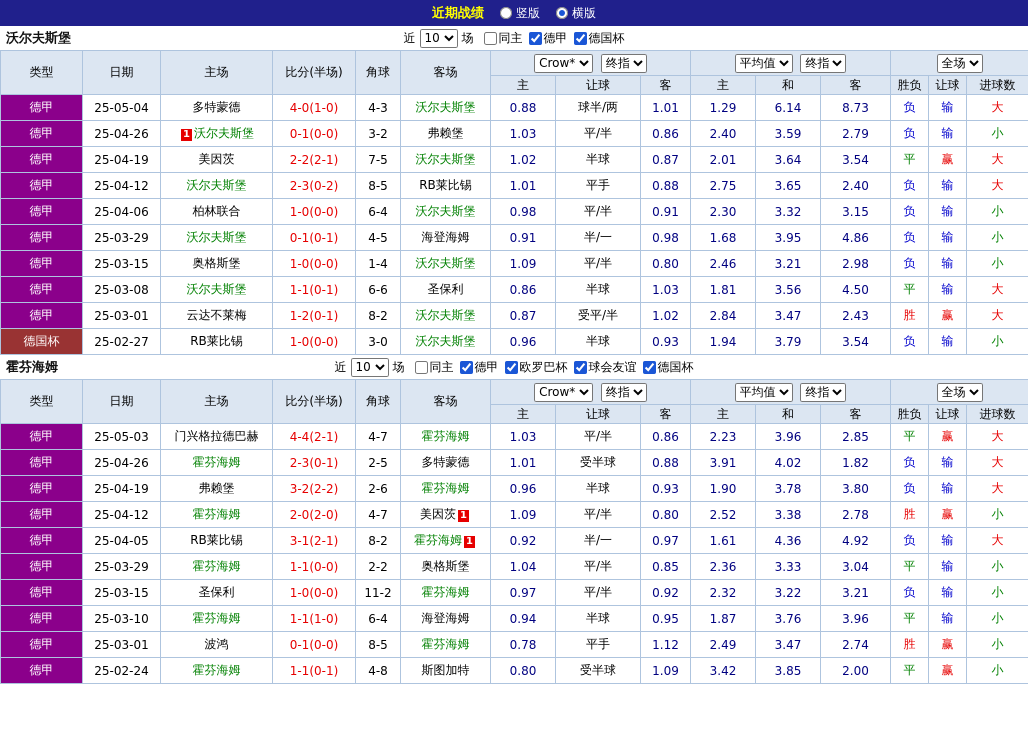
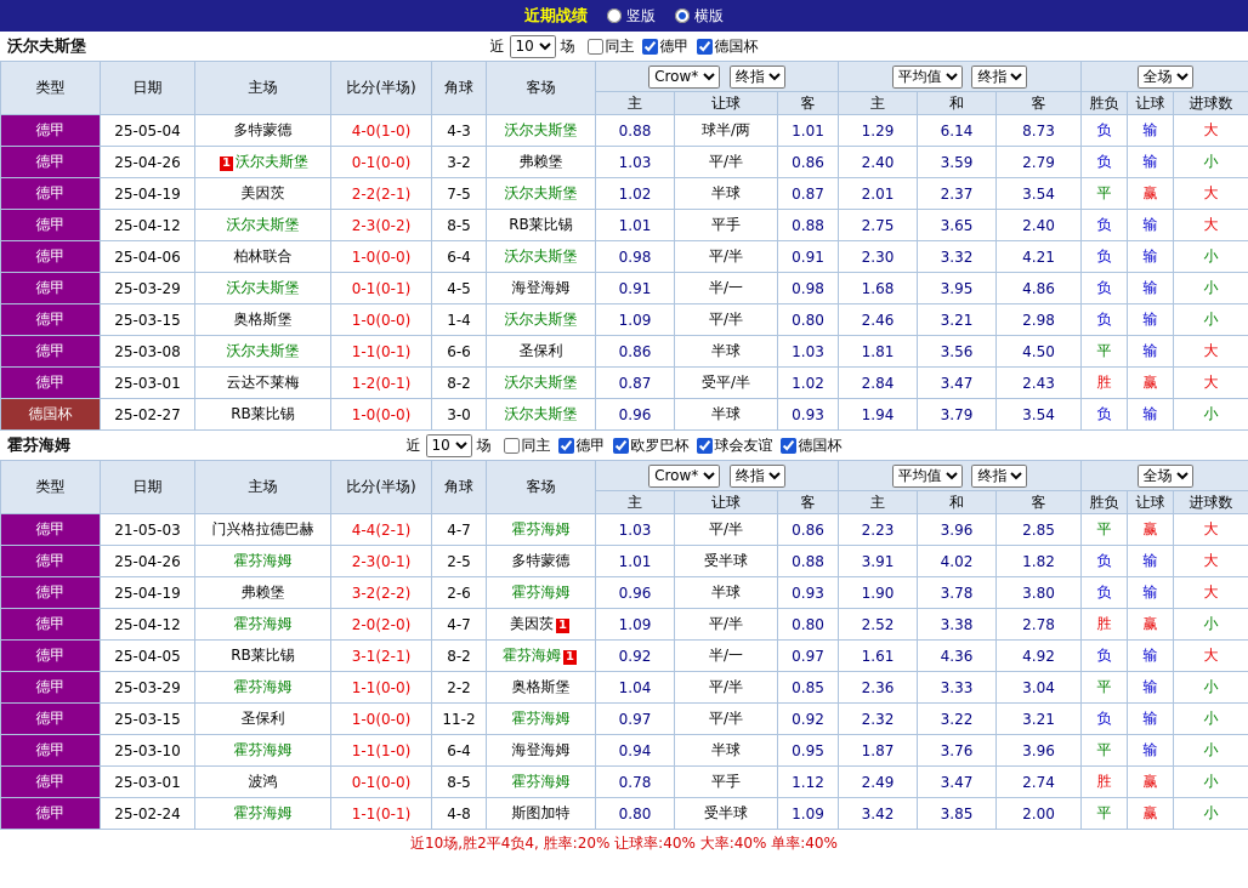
  近期战绩
  竖版
  横版
  沃尔夫斯堡
  近
  10
  场
  同主
  德甲
  德国杯
  类型	日期	主场	比分(半场)	角球	客场	Crow* 终指	平均值 终指	全场
  主	让球	客	主	和	客	胜负	让球	进球数
  德甲	25-05-04	多特蒙德	4-0(1-0)	4-3	沃尔夫斯堡	0.88	球半/两	1.01	1.29	6.14	8.73	负	输	大
  德甲	25-04-26	1 沃尔夫斯堡	0-1(0-0)	3-2	弗赖堡	1.03	平/半	0.86	2.40	3.59	2.79	负	输	小
- 德甲	25-04-19	美因茨	2-2(2-1)	7-5	沃尔夫斯堡	1.02	半球	0.87	2.01	3.64	3.54	平	赢	大
+ 德甲	25-04-19	美因茨	2-2(2-1)	7-5	沃尔夫斯堡	1.02	半球	0.87	2.01	2.37	3.54	平	赢	大
  德甲	25-04-12	沃尔夫斯堡	2-3(0-2)	8-5	RB莱比锡	1.01	平手	0.88	2.75	3.65	2.40	负	输	大
- 德甲	25-04-06	柏林联合	1-0(0-0)	6-4	沃尔夫斯堡	0.98	平/半	0.91	2.30	3.32	3.15	负	输	小
+ 德甲	25-04-06	柏林联合	1-0(0-0)	6-4	沃尔夫斯堡	0.98	平/半	0.91	2.30	3.32	4.21	负	输	小
  德甲	25-03-29	沃尔夫斯堡	0-1(0-1)	4-5	海登海姆	0.91	半/一	0.98	1.68	3.95	4.86	负	输	小
  德甲	25-03-15	奥格斯堡	1-0(0-0)	1-4	沃尔夫斯堡	1.09	平/半	0.80	2.46	3.21	2.98	负	输	小
  德甲	25-03-08	沃尔夫斯堡	1-1(0-1)	6-6	圣保利	0.86	半球	1.03	1.81	3.56	4.50	平	输	大
  德甲	25-03-01	云达不莱梅	1-2(0-1)	8-2	沃尔夫斯堡	0.87	受平/半	1.02	2.84	3.47	2.43	胜	赢	大
  德国杯	25-02-27	RB莱比锡	1-0(0-0)	3-0	沃尔夫斯堡	0.96	半球	0.93	1.94	3.79	3.54	负	输	小
  霍芬海姆
  近
  10
  场
  同主
  德甲
  欧罗巴杯
  球会友谊
  德国杯
  类型	日期	主场	比分(半场)	角球	客场	Crow* 终指	平均值 终指	全场
  主	让球	客	主	和	客	胜负	让球	进球数
- 德甲	25-05-03	门兴格拉德巴赫	4-4(2-1)	4-7	霍芬海姆	1.03	平/半	0.86	2.23	3.96	2.85	平	赢	大
+ 德甲	21-05-03	门兴格拉德巴赫	4-4(2-1)	4-7	霍芬海姆	1.03	平/半	0.86	2.23	3.96	2.85	平	赢	大
  德甲	25-04-26	霍芬海姆	2-3(0-1)	2-5	多特蒙德	1.01	受半球	0.88	3.91	4.02	1.82	负	输	大
  德甲	25-04-19	弗赖堡	3-2(2-2)	2-6	霍芬海姆	0.96	半球	0.93	1.90	3.78	3.80	负	输	大
  德甲	25-04-12	霍芬海姆	2-0(2-0)	4-7	美因茨 1	1.09	平/半	0.80	2.52	3.38	2.78	胜	赢	小
  德甲	25-04-05	RB莱比锡	3-1(2-1)	8-2	霍芬海姆 1	0.92	半/一	0.97	1.61	4.36	4.92	负	输	大
  德甲	25-03-29	霍芬海姆	1-1(0-0)	2-2	奥格斯堡	1.04	平/半	0.85	2.36	3.33	3.04	平	输	小
  德甲	25-03-15	圣保利	1-0(0-0)	11-2	霍芬海姆	0.97	平/半	0.92	2.32	3.22	3.21	负	输	小
  德甲	25-03-10	霍芬海姆	1-1(1-0)	6-4	海登海姆	0.94	半球	0.95	1.87	3.76	3.96	平	输	小
  德甲	25-03-01	波鸿	0-1(0-0)	8-5	霍芬海姆	0.78	平手	1.12	2.49	3.47	2.74	胜	赢	小
  德甲	25-02-24	霍芬海姆	1-1(0-1)	4-8	斯图加特	0.80	受半球	1.09	3.42	3.85	2.00	平	赢	小
+ 近10场,胜2平4负4, 胜率:20% 让球率:40% 大率:40% 单率:40%
